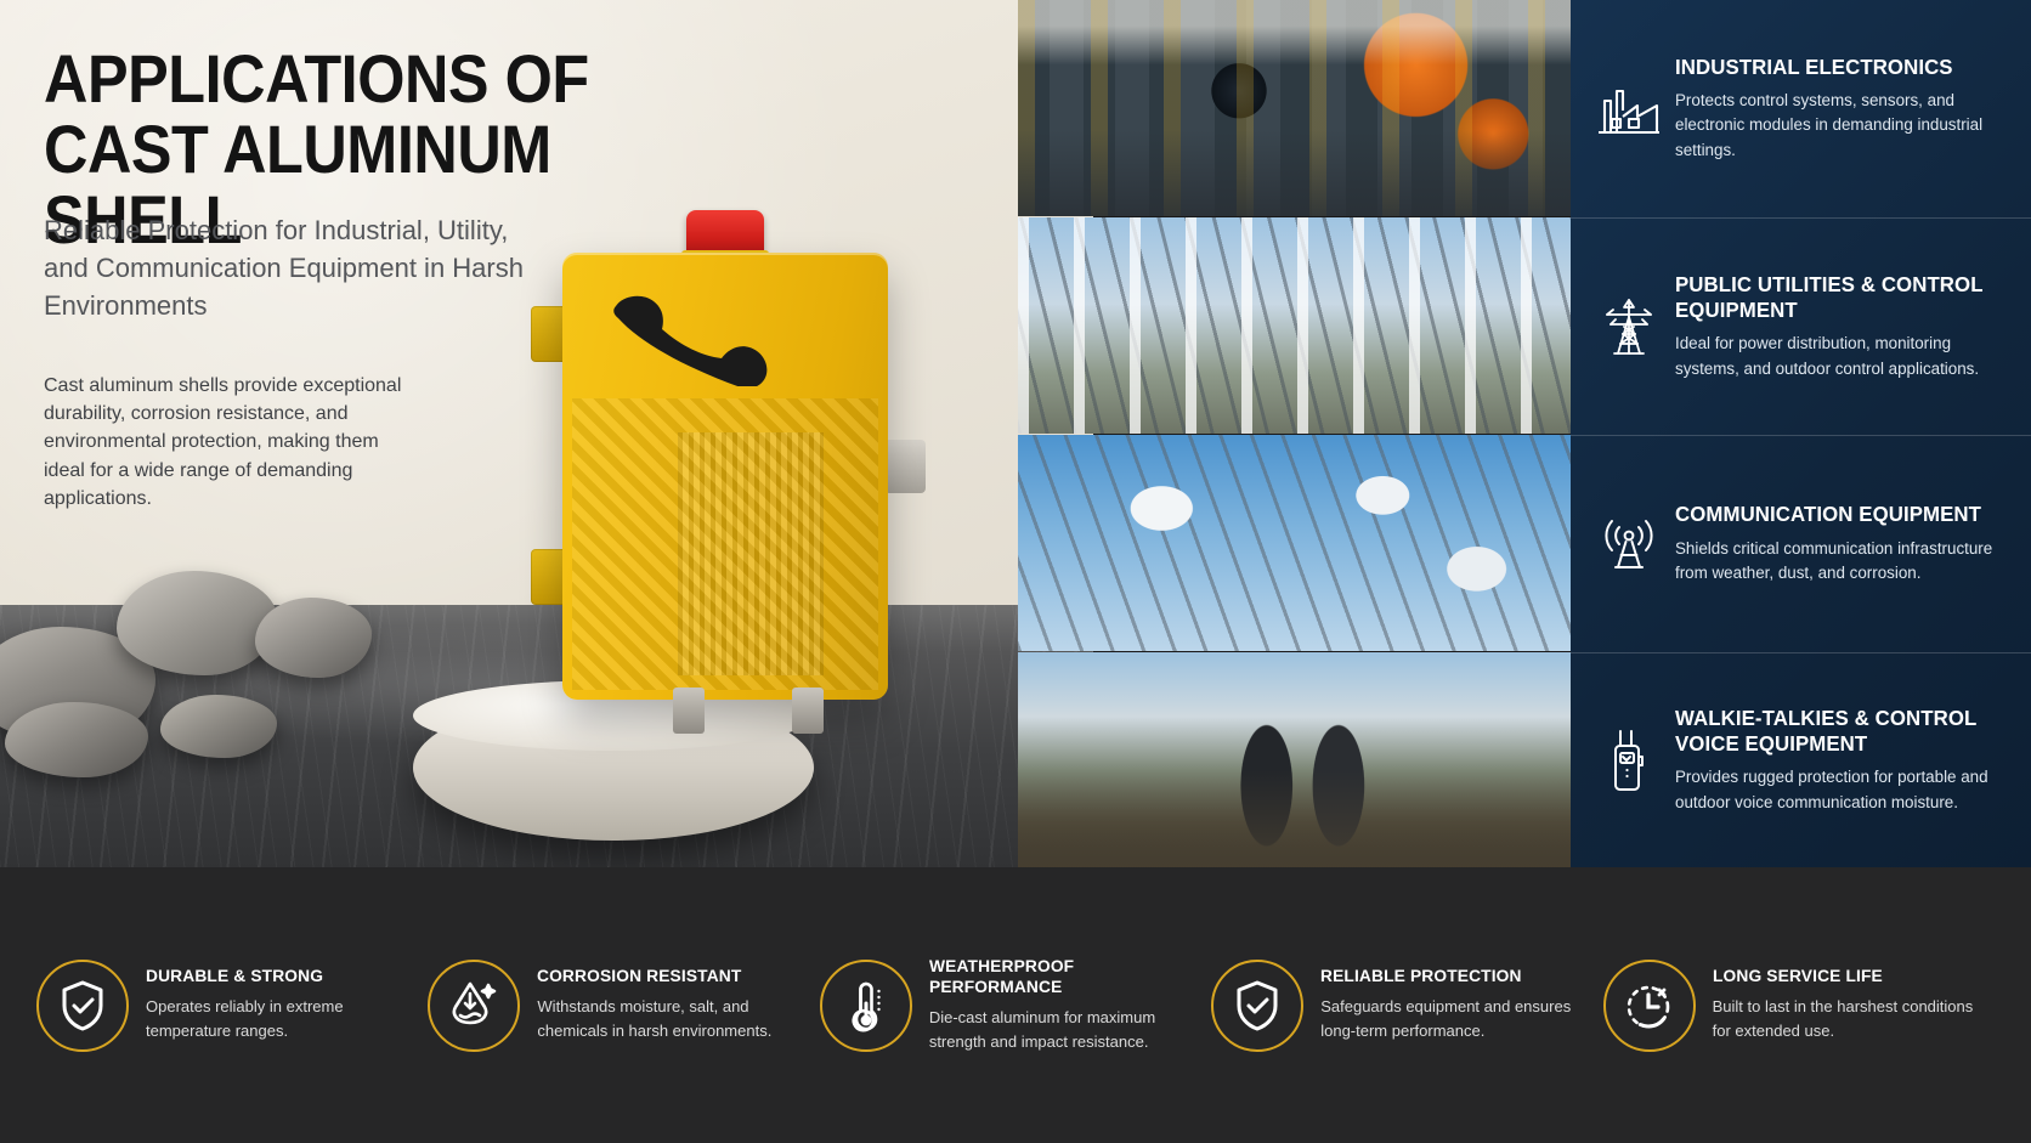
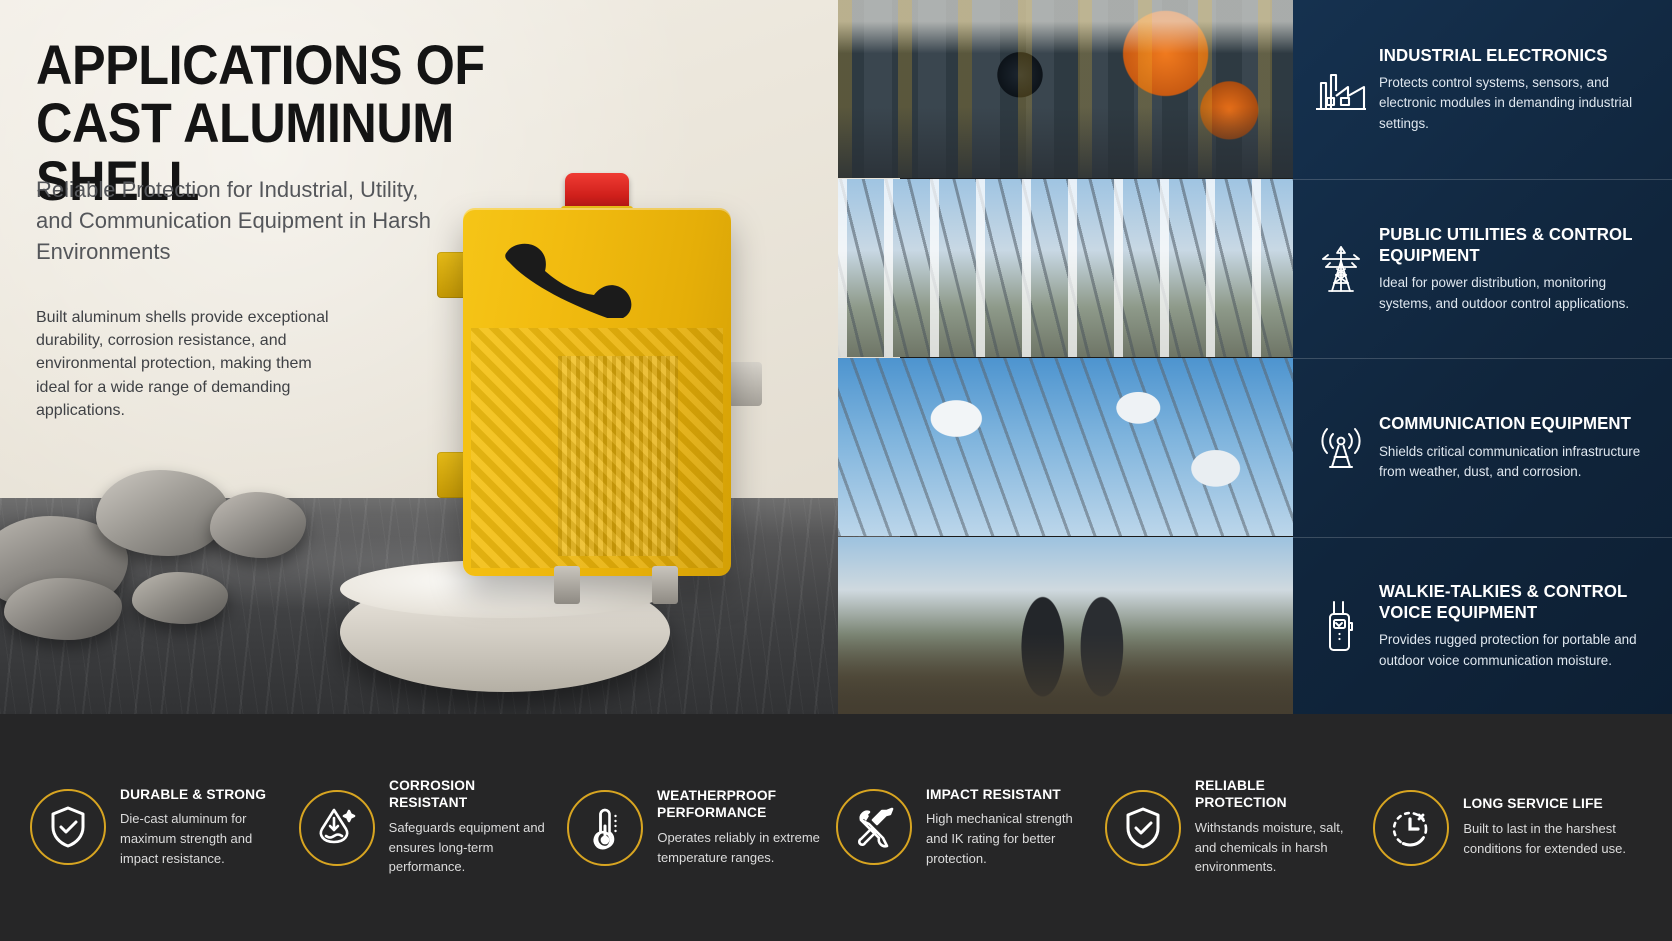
  APPLICATIONS OF
  CAST ALUMINUM SHELL
  Reliable Protection for Industrial, Utility, and Communication Equipment in Harsh Environments
- Cast aluminum shells provide exceptional durability, corrosion resistance, and environmental protection, making them ideal for a wide range of demanding applications.
+ Built aluminum shells provide exceptional durability, corrosion resistance, and environmental protection, making them ideal for a wide range of demanding applications.
  INDUSTRIAL ELECTRONICS
  Protects control systems, sensors, and electronic modules in demanding industrial settings.
  PUBLIC UTILITIES & CONTROL EQUIPMENT
  Ideal for power distribution, monitoring systems, and outdoor control applications.
  COMMUNICATION EQUIPMENT
  Shields critical communication infrastructure from weather, dust, and corrosion.
  WALKIE-TALKIES & CONTROL VOICE EQUIPMENT
  Provides rugged protection for portable and outdoor voice communication moisture.
  DURABLE & STRONG
- Operates reliably in extreme temperature ranges.
+ Die-cast aluminum for maximum strength and impact resistance.
  CORROSION RESISTANT
- Withstands moisture, salt, and chemicals in harsh environments.
+ Safeguards equipment and ensures long-term performance.
  WEATHERPROOF PERFORMANCE
- Die-cast aluminum for maximum strength and impact resistance.
+ Operates reliably in extreme temperature ranges.
+ IMPACT RESISTANT
+ High mechanical strength and IK rating for better protection.
  RELIABLE PROTECTION
- Safeguards equipment and ensures long-term performance.
+ Withstands moisture, salt, and chemicals in harsh environments.
  LONG SERVICE LIFE
  Built to last in the harshest conditions for extended use.
